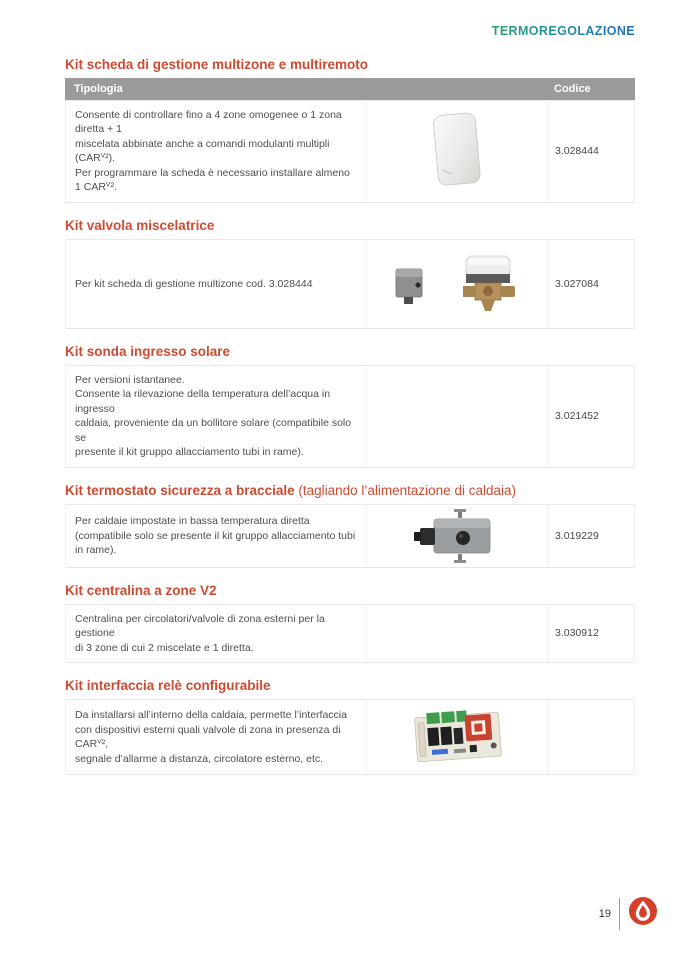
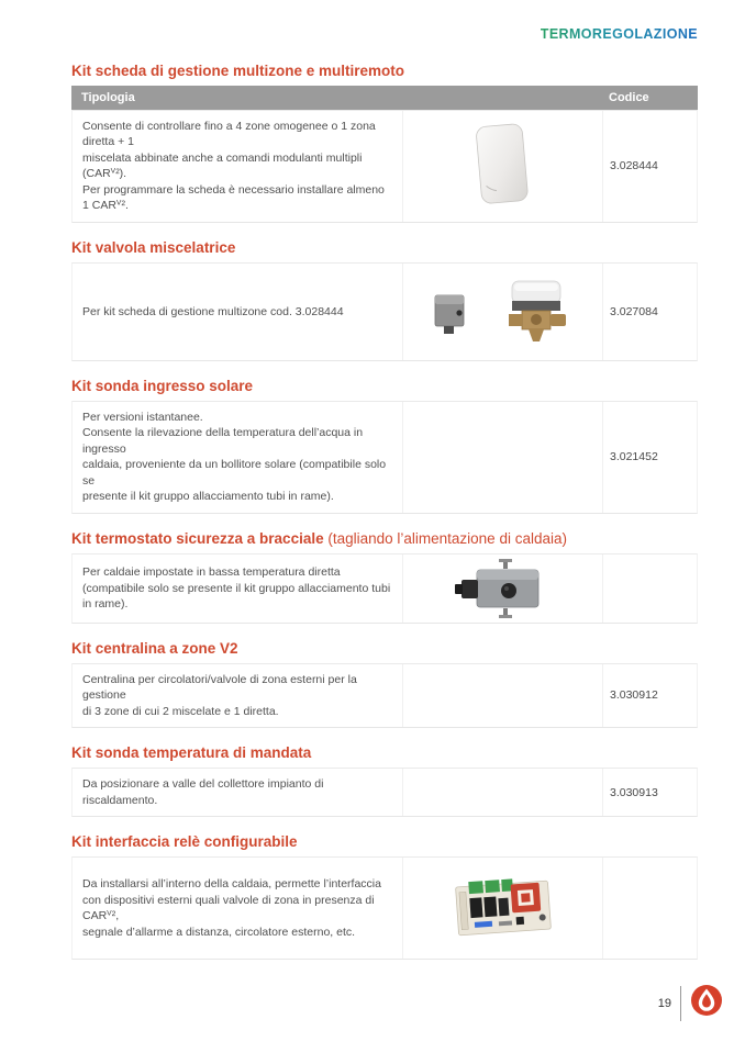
  TERMOREGOLAZIONE
  Kit scheda di gestione multizone e multiremoto
  Tipologia
  Codice
  Consente di controllare fino a 4 zone omogenee o 1 zona diretta + 1
  miscelata abbinate anche a comandi modulanti multipli (CARⱽ²).
  Per programmare la scheda è necessario installare almeno 1 CARⱽ².
  3.028444
  Kit valvola miscelatrice
  Per kit scheda di gestione multizone cod. 3.028444
  3.027084
  Kit sonda ingresso solare
  Per versioni istantanee.
  Consente la rilevazione della temperatura dell’acqua in ingresso
  caldaia, proveniente da un bollitore solare (compatibile solo se
  presente il kit gruppo allacciamento tubi in rame).
  3.021452
  Kit termostato sicurezza a bracciale (tagliando l’alimentazione di caldaia)
  Per caldaie impostate in bassa temperatura diretta
  (compatibile solo se presente il kit gruppo allacciamento tubi in rame).
- 3.019229
  Kit centralina a zone V2
  Centralina per circolatori/valvole di zona esterni per la gestione
  di 3 zone di cui 2 miscelate e 1 diretta.
  3.030912
+ Kit sonda temperatura di mandata
+ Da posizionare a valle del collettore impianto di riscaldamento.
+ 3.030913
  Kit interfaccia relè configurabile
  Da installarsi all’interno della caldaia, permette l’interfaccia
  con dispositivi esterni quali valvole di zona in presenza di CARⱽ²,
  segnale d’allarme a distanza, circolatore esterno, etc.
  19
